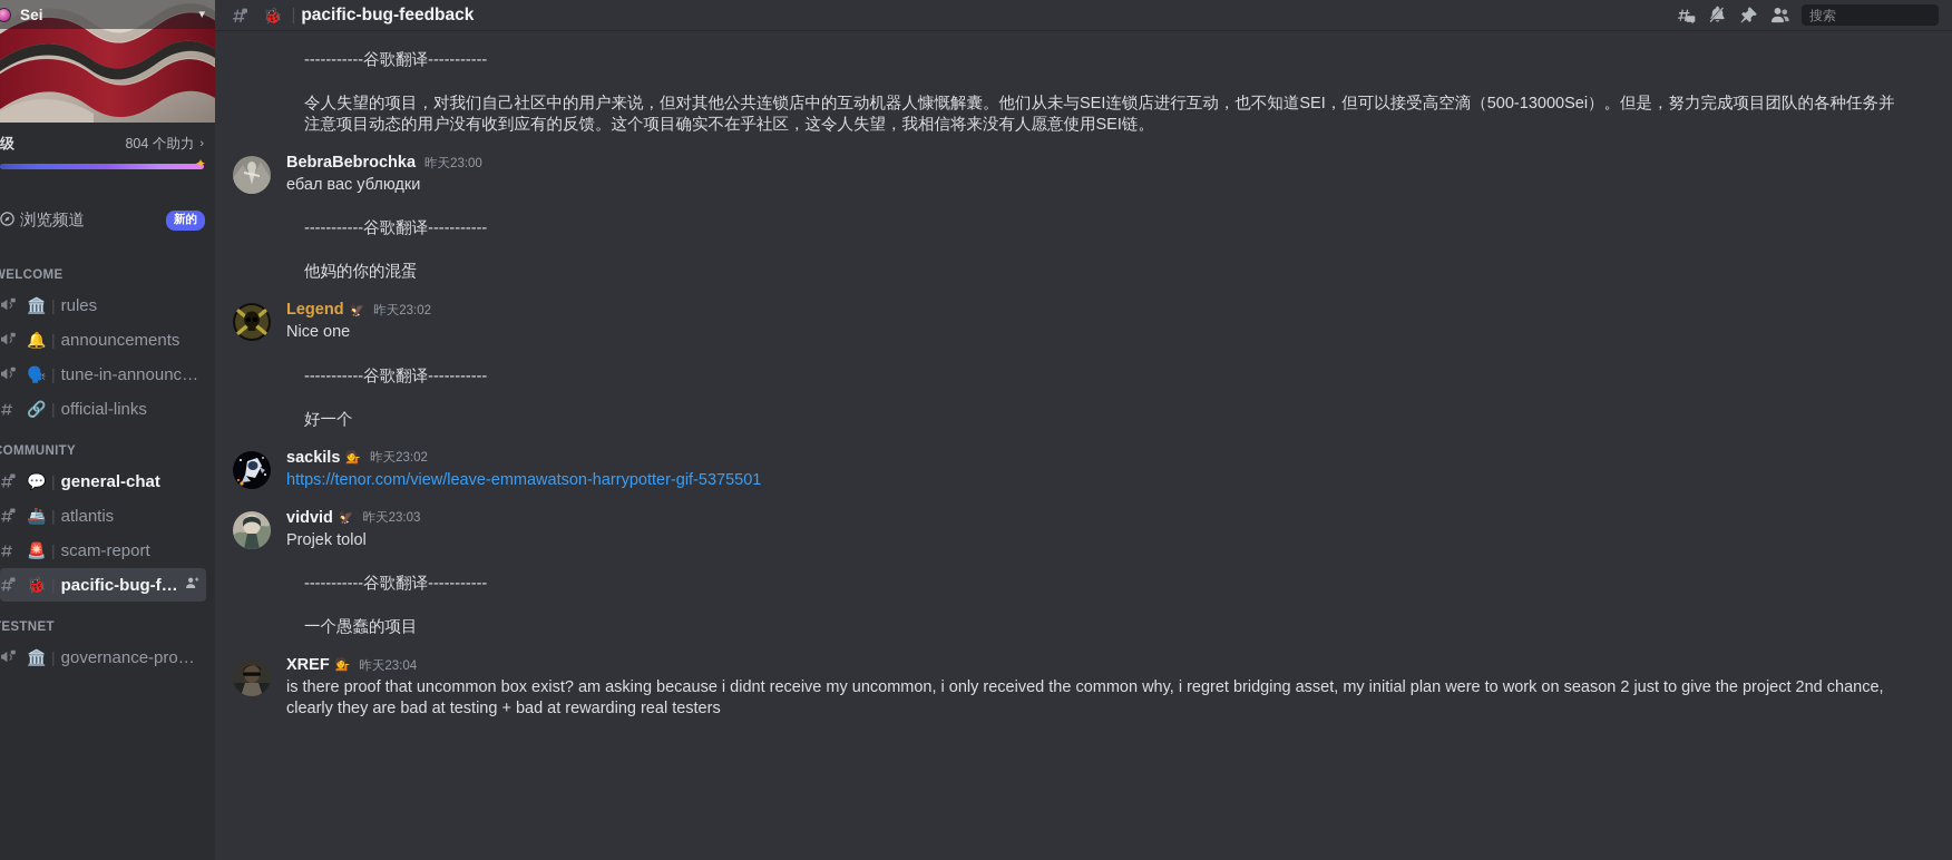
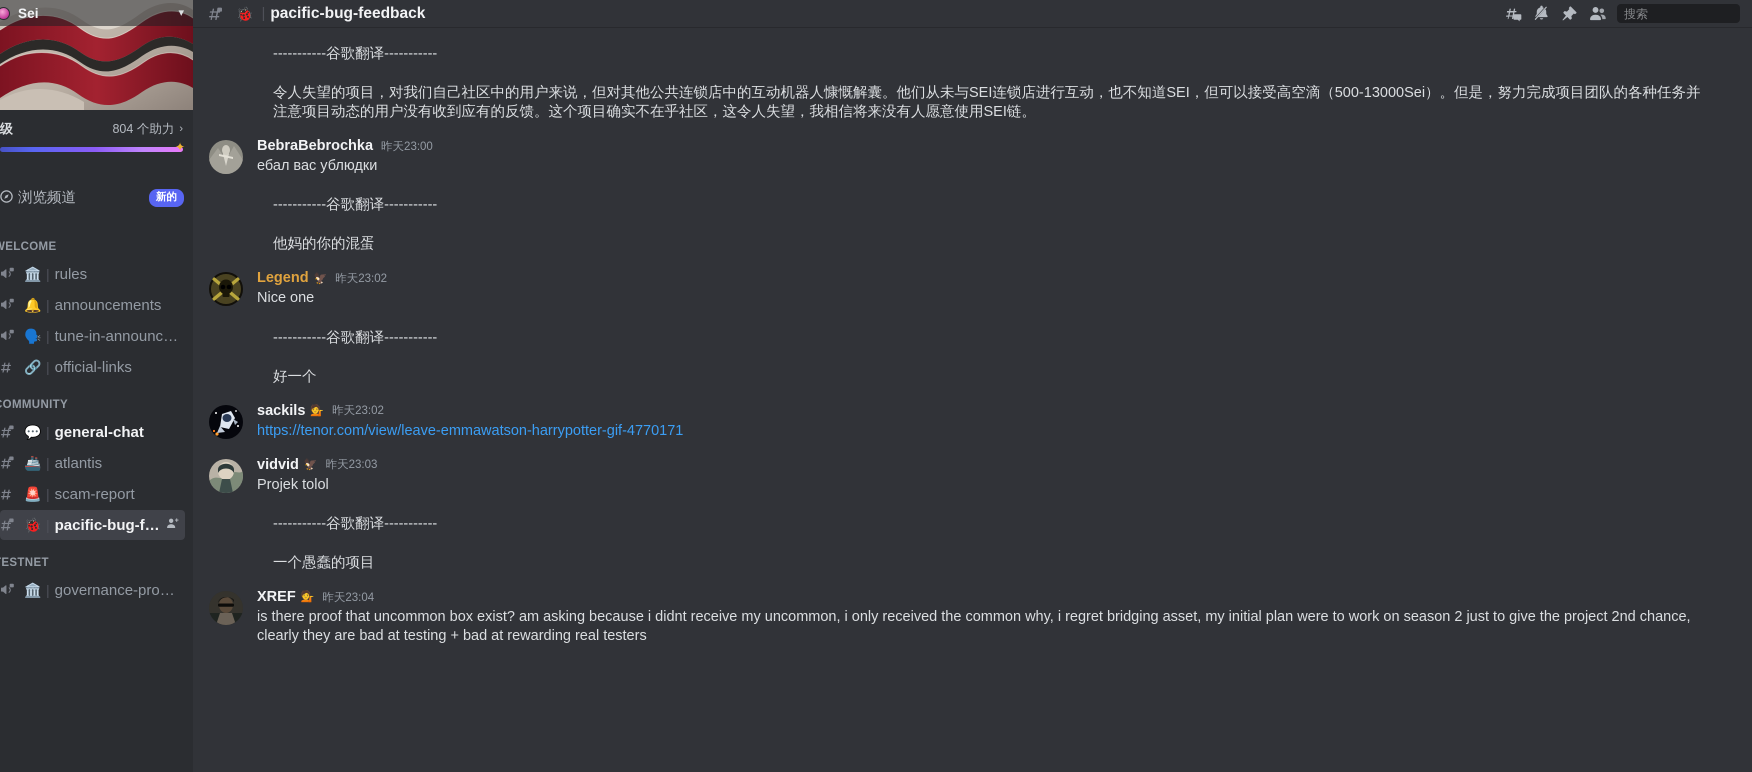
  Sei
  ▾
  级
  804 个助力
  ›
  浏览频道
  新的
  ELCOME
  🏛️
  |
  rules
  🔔
  |
  announcements
  🗣️
  |
  tune-in-announcem
  🔗
  |
  official-links
  OMMUNITY
  💬
  |
  general-chat
  🚢
  |
  atlantis
  🚨
  |
  scam-report
  🐞
  pacific-bug-feed
  ESTNET
  🏛️
  |
  governance-propo
  🐞
  |
  pacific-bug-feedback
  搜索
  -----------谷歌翻译-----------
  令人失望的项目，对我们自己社区中的用户来说，但对其他公共连锁店中的互动机器人慷慨解囊。他们从未与SEI连锁店进行互动，也不知道SEI，但可以接受高空滴（500-13000Sei）。但是，努力完成项目团队的各种任务并注意项目动态的用户没有收到应有的反馈。这个项目确实不在乎社区，这令人失望，我相信将来没有人愿意使用SEI链。
  BebraBebrochka
  昨天23:00
  ебал вас ублюдки
  -----------谷歌翻译-----------
  他妈的你的混蛋
  Legend
  🦅
  昨天23:02
  Nice one
  -----------谷歌翻译-----------
  好一个
  sackils
  💁
  昨天23:02
- https://tenor.com/view/leave-emmawatson-harrypotter-gif-5375501
+ https://tenor.com/view/leave-emmawatson-harrypotter-gif-4770171
  vidvid
  🦅
  昨天23:03
  Projek tolol
  -----------谷歌翻译-----------
  一个愚蠢的项目
  XREF
  💁
  昨天23:04
  is there proof that uncommon box exist? am asking because i didnt receive my uncommon, i only received the common why, i regret bridging asset, my initial plan were to work on season 2 just to give the project 2nd chance, clearly they are bad at testing + bad at rewarding real testers
